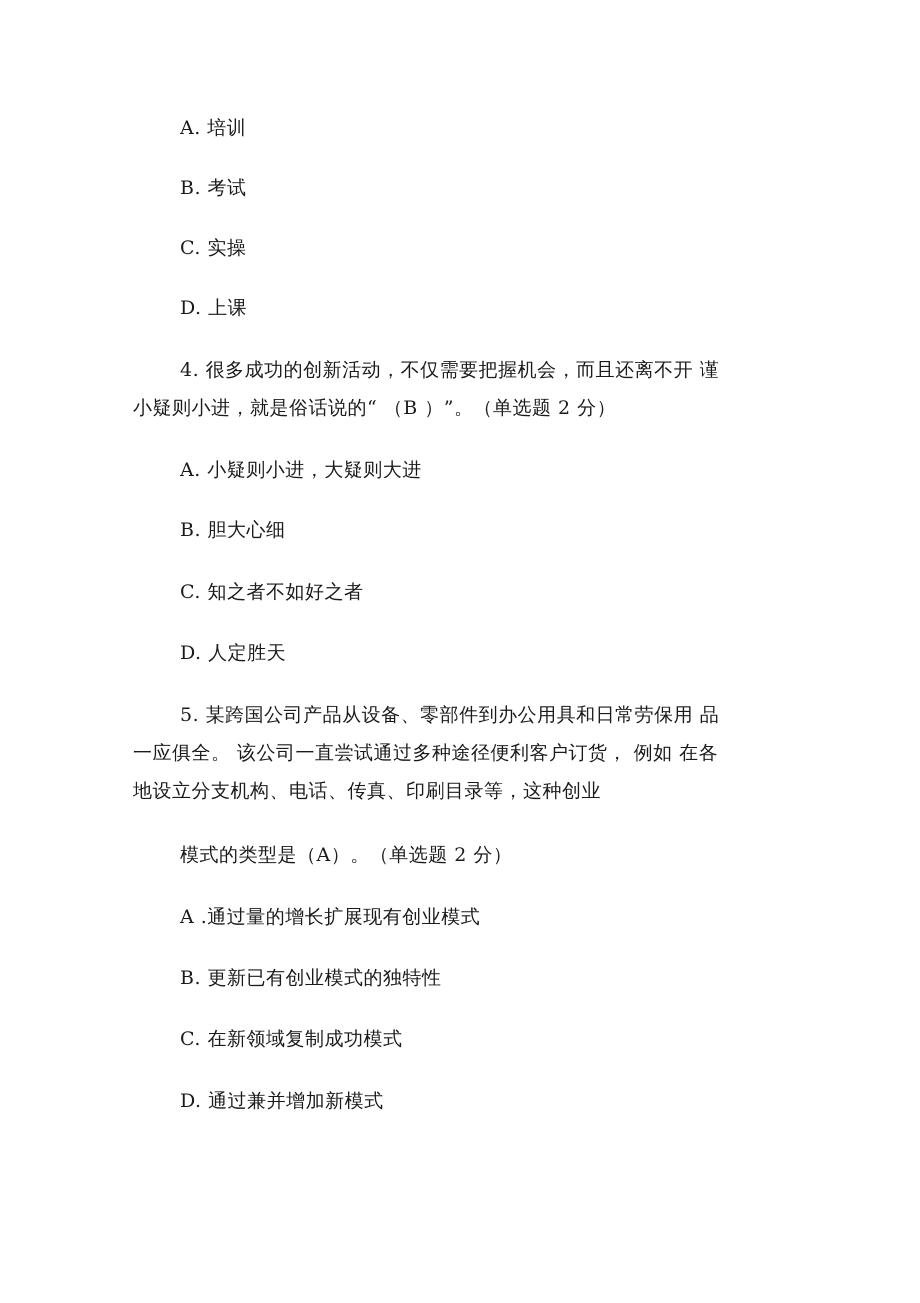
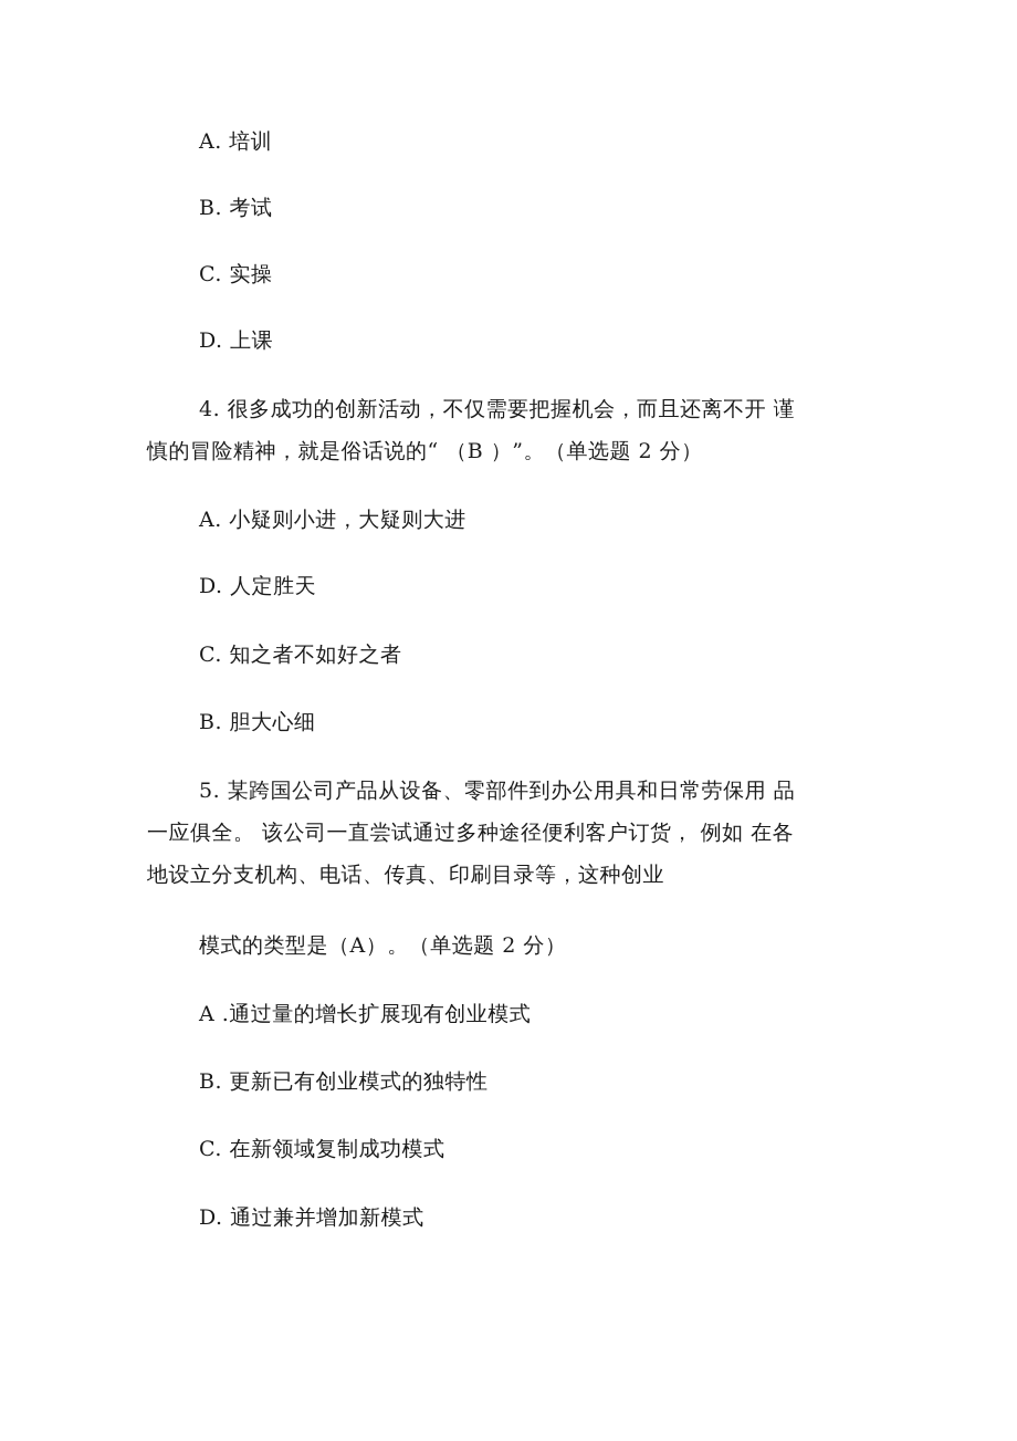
  A. 培训
  B. 考试
  C. 实操
  D. 上课
  4. 很多成功的创新活动，不仅需要把握机会，而且还离不开 谨
- 小疑则小进，就是俗话说的“ （B ）”。（单选题 2 分）
+ 慎的冒险精神，就是俗话说的“ （B ）”。（单选题 2 分）
  A. 小疑则小进，大疑则大进
- B. 胆大心细
+ D. 人定胜天
  C. 知之者不如好之者
- D. 人定胜天
+ B. 胆大心细
  5. 某跨国公司产品从设备、零部件到办公用具和日常劳保用 品
  一应俱全。 该公司一直尝试通过多种途径便利客户订货， 例如 在各
  地设立分支机构、电话、传真、印刷目录等，这种创业
  模式的类型是（A）。（单选题 2 分）
  A .通过量的增长扩展现有创业模式
  B. 更新已有创业模式的独特性
  C. 在新领域复制成功模式
  D. 通过兼并增加新模式
